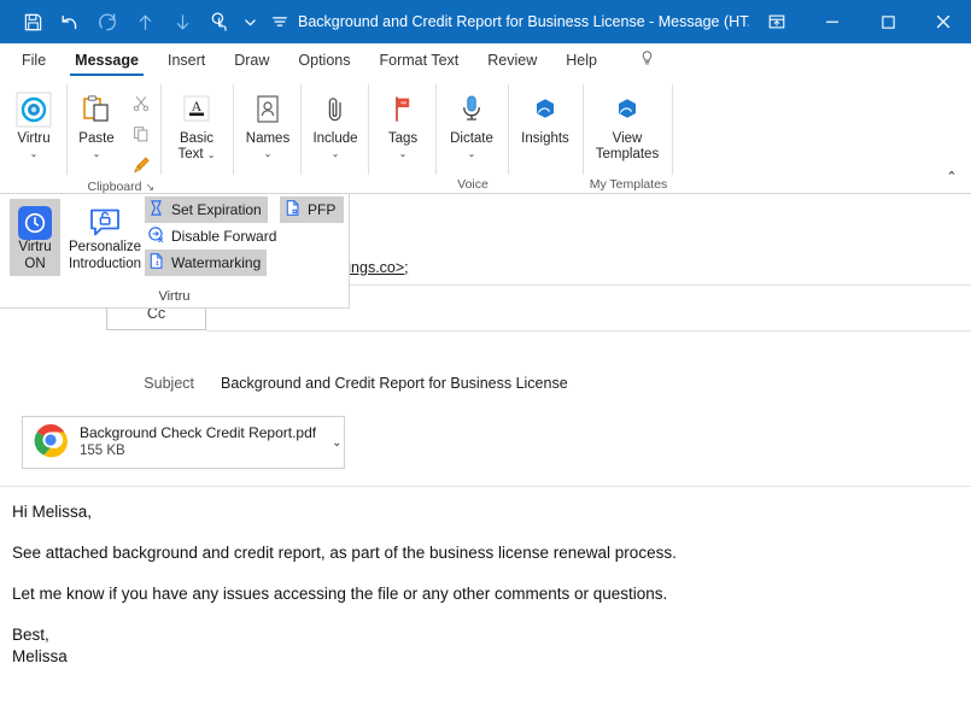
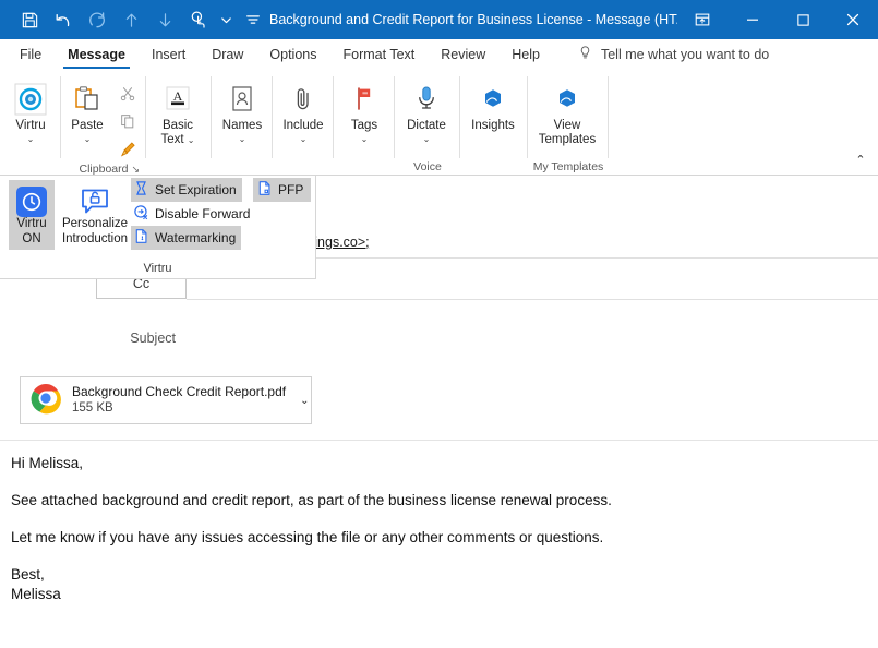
  Background and Credit Report for Business License - Message (HT
  File
  Message
  Insert
  Draw
  Options
  Format Text
  Review
  Help
+ Tell me what you want to do
  Virtru
  ⌄
  Paste
  ⌄
  Clipboard
  ↘
  A
  Basic
  Text ⌄
  Names
  ⌄
  Include
  ⌄
  Tags
  ⌄
  Dictate
  ⌄
  Voice
  Insights
  View
  Templates
  My Templates
  ⌃
  Cc
  Subject
- Background and Credit Report for Business License
  Virtru
  ON
  Personalize
  Introduction
  Set Expiration
  Disable Forward
  Watermarking
  PFP
  Virtru
  Background Check Credit Report.pdf
  155 KB
  ⌄
  Hi Melissa,
  See attached background and credit report, as part of the business license renewal process.
  Let me know if you have any issues accessing the file or any other comments or questions.
  Best,
  Melissa
